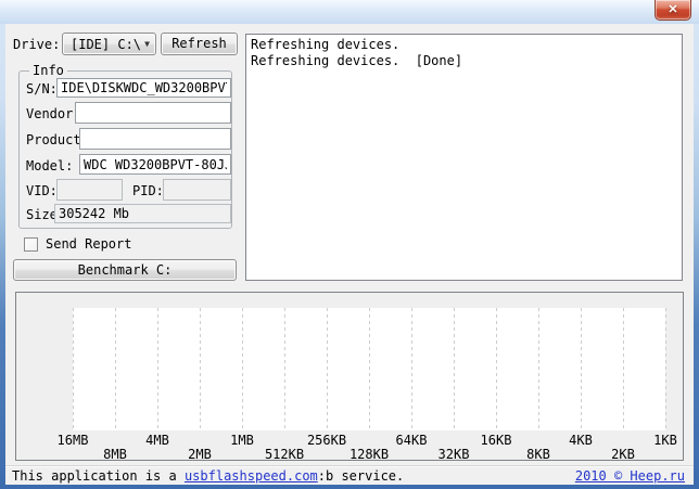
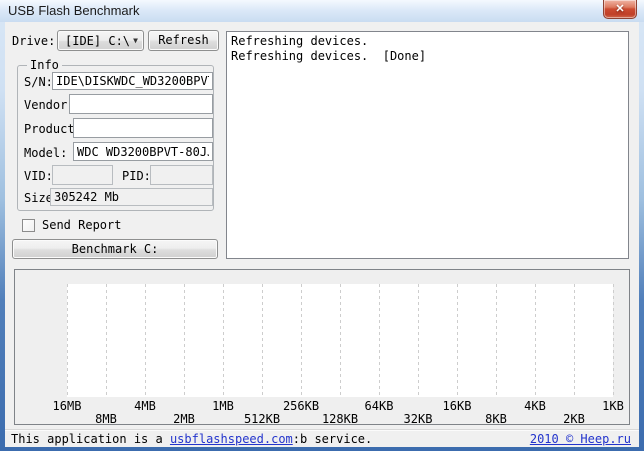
+ USB Flash Benchmark
  ✕
  Drive:
  [IDE] C:\
  ▼
  Refresh
  Info
  S/N:
  IDE\DISKWDC_WD3200BPV
  Vendor
  Product
  Model:
  WDC WD3200BPVT-80J
  VID:
  PID:
  305242 Mb
  Send Report
  Benchmark C:
  Refreshing devices.
  Refreshing devices. [Done]
  16MB
  8MB
  4MB
  2MB
  1MB
  512KB
  256KB
  128KB
  64KB
  32KB
  16KB
  8KB
  4KB
  2KB
  1KB
  This application is a usbflashspeed.com:b service.
  2010 © Heep.ru
